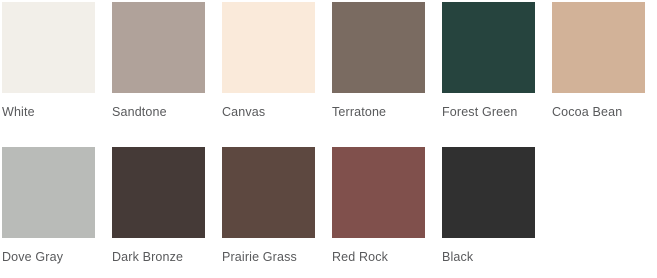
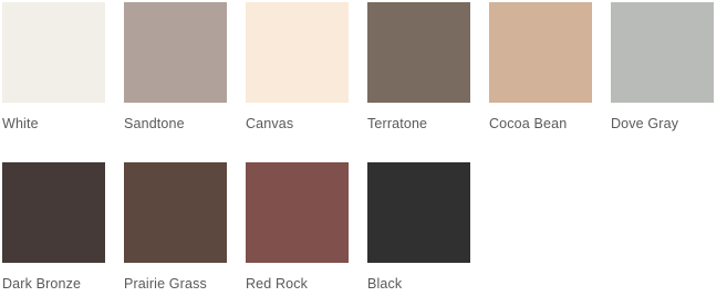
  White
  Sandtone
  Canvas
  Terratone
- Forest Green
  Cocoa Bean
  Dove Gray
  Dark Bronze
  Prairie Grass
  Red Rock
  Black
